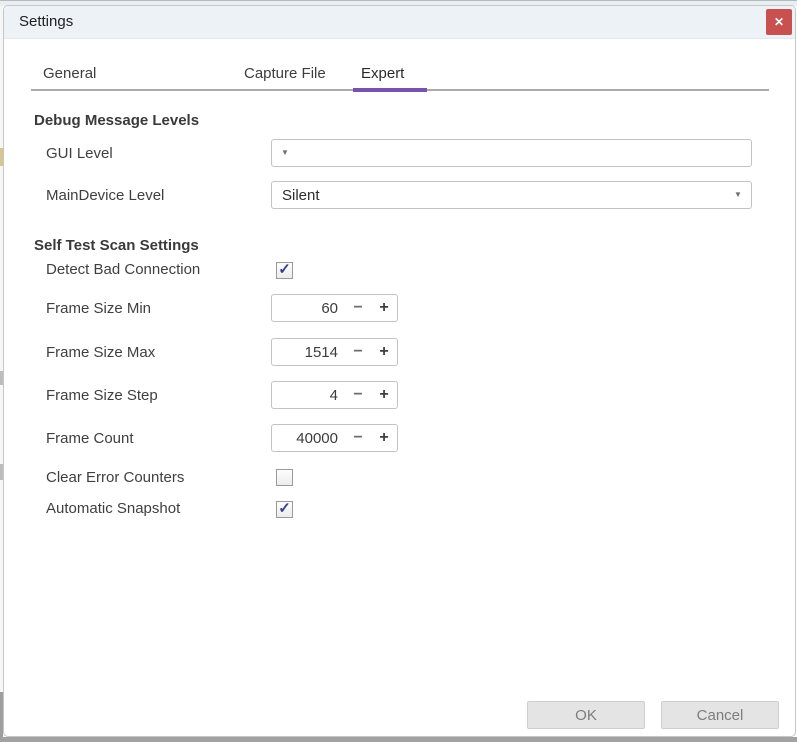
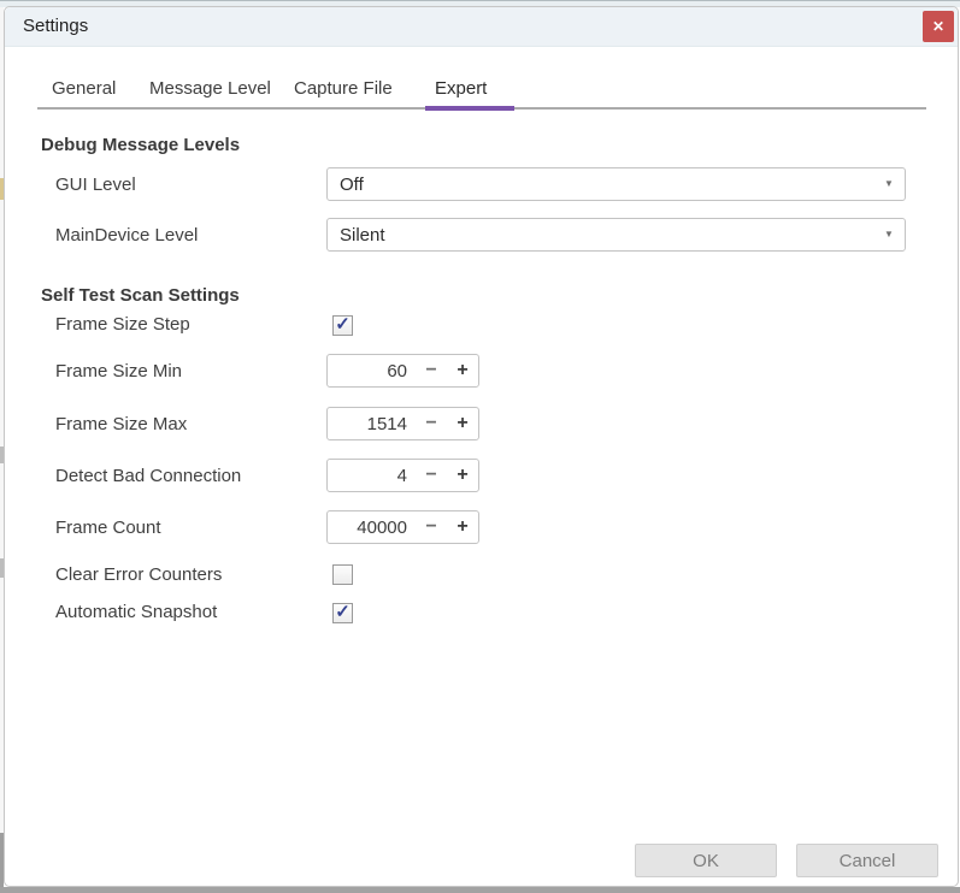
  Settings
  ✕
  General
+ Message Level
  Capture File
  Expert
  Debug Message Levels
  GUI Level
+ Off
  ▼
  MainDevice Level
  Silent
  ▼
  Self Test Scan Settings
- Detect Bad Connection
+ Frame Size Step
  ✓
  Frame Size Min
  60
  −
  +
  Frame Size Max
  1514
  −
  +
- Frame Size Step
+ Detect Bad Connection
  4
  −
  +
  Frame Count
  40000
  −
  +
  Clear Error Counters
  Automatic Snapshot
  ✓
  OK
  Cancel
